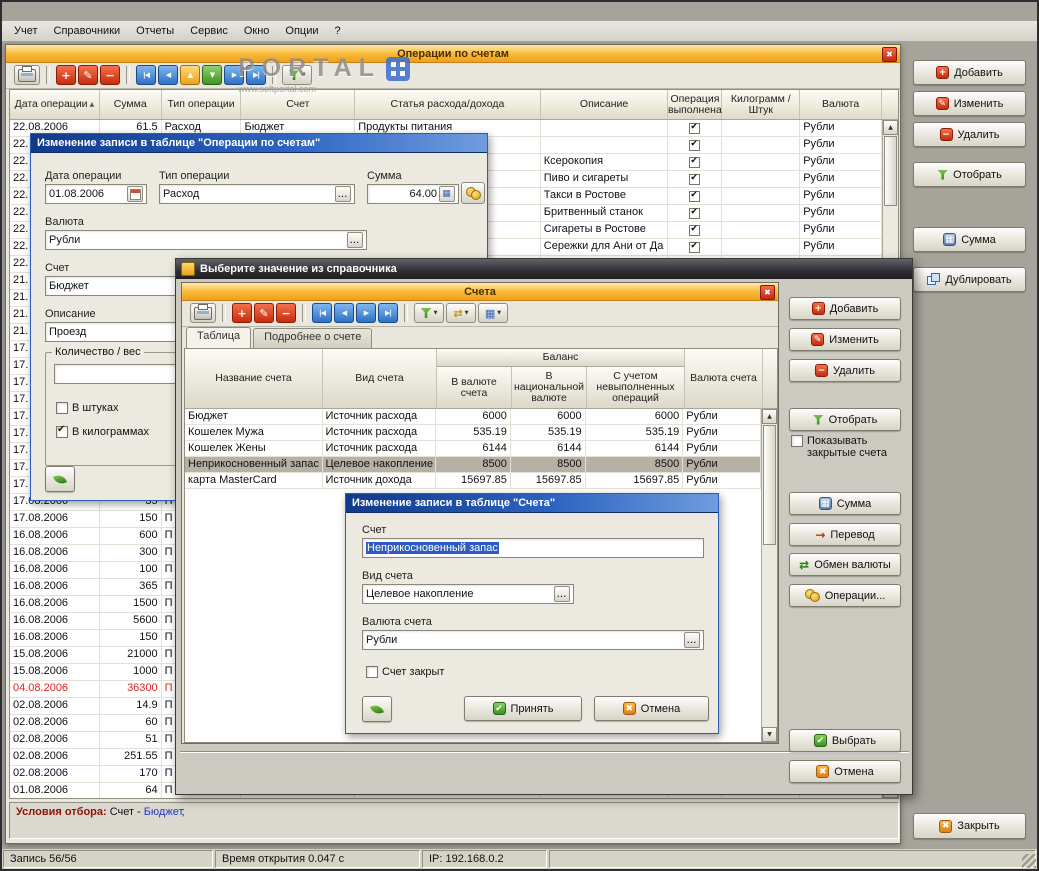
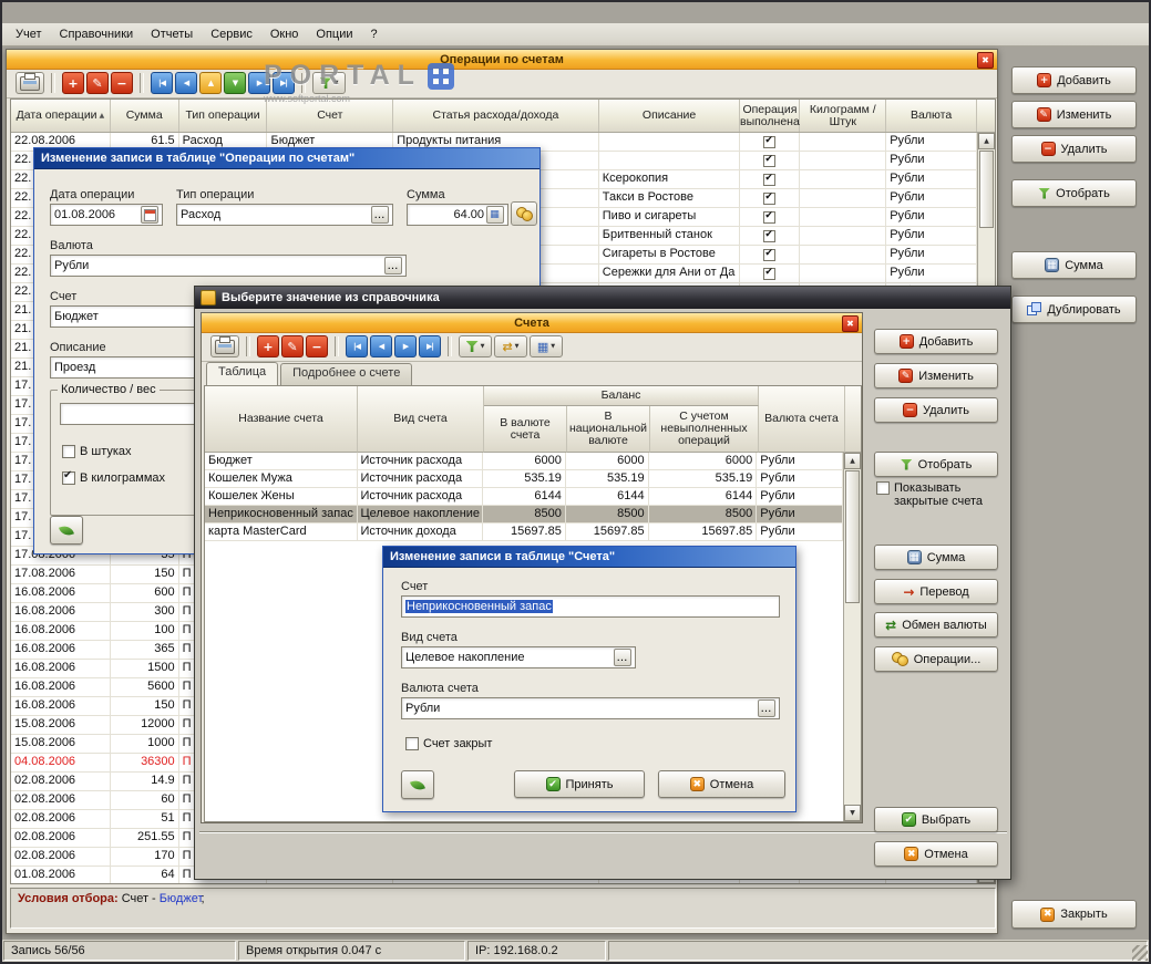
  Учет
  Справочники
  Отчеты
  Сервис
  Окно
  Опции
  ?
  Операции по счетам
  ✖
  +
  ✎
  −
  |◀
  ◀
  ▲
  ▼
  ▶
  ▶|
  Дата операции
  Сумма
  Тип операции
  Счет
  Статья расхода/дохода
  Описание
  Операция выполнена
  Килограмм / Штук
  Валюта
  22.08.2006
  61.5
  Расход
  Бюджет
  Продукты питания
  Рубли
  22.
  Рубли
  22.
  Ксерокопия
  Рубли
  22.
- Пиво и сигареты
+ Такси в Ростове
  Рубли
  22.
- Такси в Ростове
+ Пиво и сигареты
  Рубли
  22.
  Бритвенный станок
  Рубли
  22.
  Сигареты в Ростове
  Рубли
  22.
  Сережки для Ани от Да
  Рубли
  22.
  21.
  21.
  21.
  21.
  17.
  17.
  17.
  17.
  17.
  17.
  17.
  17.
  17.
  17.08.2006
  35
  П
  17.08.2006
  150
  П
  16.08.2006
  600
  П
  16.08.2006
  300
  П
  16.08.2006
  100
  П
  16.08.2006
  365
  П
  16.08.2006
  1500
  П
  16.08.2006
  5600
  П
  16.08.2006
  150
  П
  15.08.2006
- 21000
+ 12000
  П
  15.08.2006
  1000
  П
  04.08.2006
  36300
  П
  02.08.2006
  14.9
  П
  02.08.2006
  60
  П
  02.08.2006
  51
  П
  02.08.2006
  251.55
  П
  02.08.2006
  170
  П
  01.08.2006
  64
  П
  Условия отбора: Счет - Бюджет;
  PORTAL
  www.softportal.com
  Изменение записи в таблице "Операции по счетам"
  Дата операции
  01.08.2006
  Тип операции
  Расход
  ...
  Сумма
  64.00
  ▦
  Валюта
  Рубли
  ...
  Счет
  Бюджет
  Описание
  Проезд
  Количество / вес
  В штуках
  В килограммах
  Выберите значение из справочника
  Счета
  ✖
  +
  ✎
  −
  |◀
  ◀
  ▶
  ▶|
  ⇄
  ▦
  Таблица
  Подробнее о счете
  Название счета
  Вид счета
  Баланс
  В валюте счета
  В национальной валюте
  С учетом невыполненных операций
  Валюта счета
  Бюджет
  Источник расхода
  6000
  6000
  6000
  Рубли
  Кошелек Мужа
  Источник расхода
  535.19
  535.19
  535.19
  Рубли
  Кошелек Жены
  Источник расхода
  6144
  6144
  6144
  Рубли
  Неприкосновенный запас
  Целевое накопление
  8500
  8500
  8500
  Рубли
  карта MasterCard
  Источник дохода
  15697.85
  15697.85
  15697.85
  Рубли
  +
  Добавить
  ✎
  Изменить
  −
  Удалить
  Отобрать
  Показывать закрытые счета
  ▦
  Сумма
  →
  Перевод
  ⇄
  Обмен валюты
  Операции...
  ✔
  Выбрать
  ✖
  Отмена
  Изменение записи в таблице "Счета"
  Счет
  Неприкосновенный запас
  Вид счета
  Целевое накопление
  ...
  Валюта счета
  Рубли
  ...
  Счет закрыт
  ✔
  Принять
  ✖
  Отмена
  +
  Добавить
  ✎
  Изменить
  −
  Удалить
  Отобрать
  ▦
  Сумма
  Дублировать
  ✖
  Закрыть
  Запись 56/56
  Время открытия 0.047 с
  IP: 192.168.0.2
